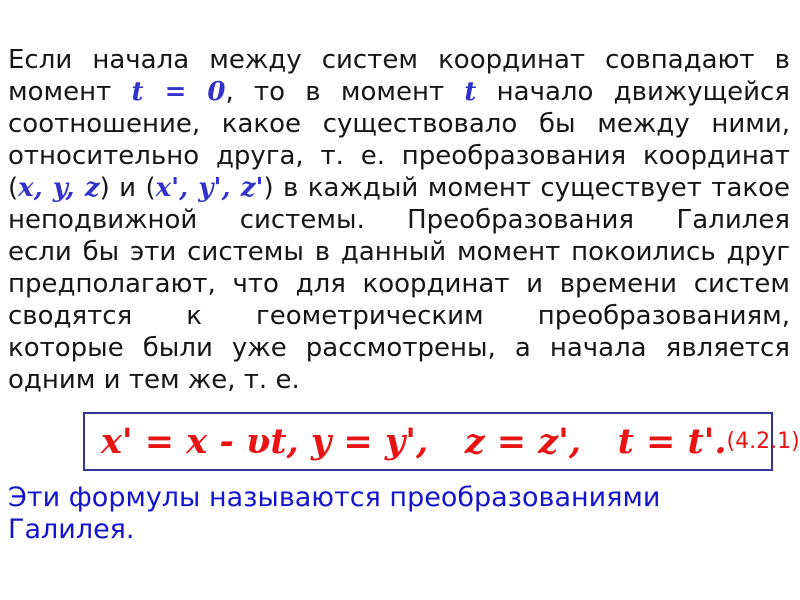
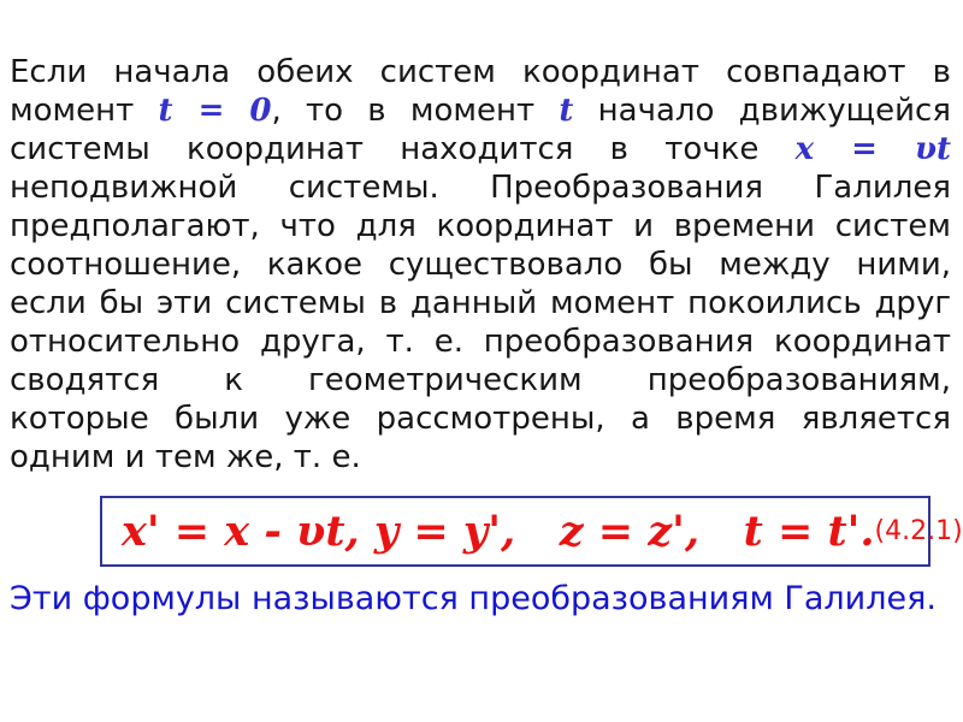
- Если начала между систем координат совпадают в
+ Если начала обеих систем координат совпадают в
  момент t = 0, то в момент t начало движущейся
+ системы координат находится в точке x = υt
- соотношение, какое существовало бы между ними,
+ неподвижной системы. Преобразования Галилея
- относительно друга, т. е. преобразования координат
+ предполагают, что для координат и времени систем
- (x, y, z) и (x', y', z') в каждый момент существует такое
- неподвижной системы. Преобразования Галилея
+ соотношение, какое существовало бы между ними,
  если бы эти системы в данный момент покоились друг
- предполагают, что для координат и времени систем
+ относительно друга, т. е. преобразования координат
  сводятся к геометрическим преобразованиям,
- которые были уже рассмотрены, а начала является
+ которые были уже рассмотрены, а время является
  одним и тем же, т. е.
  x' = x - υt, y = y', z = z', t = t'.
  (4.2.1)
- Эти формулы называются преобразованиями Галилея.
+ Эти формулы называются преобразованиям Галилея.
